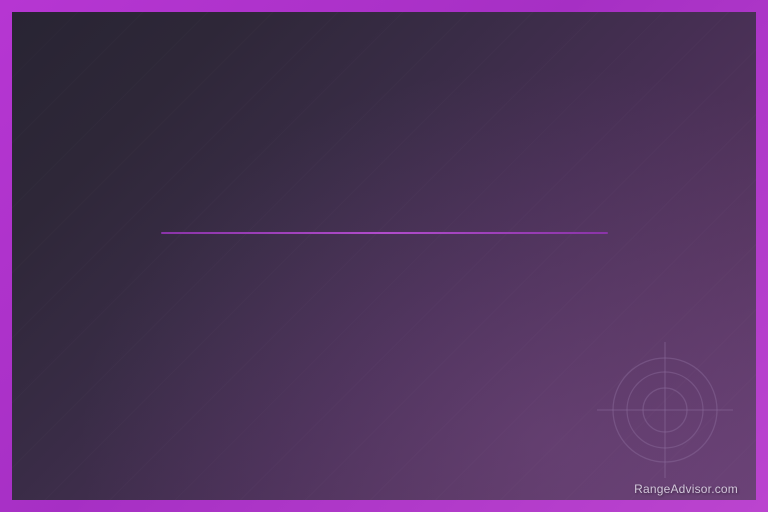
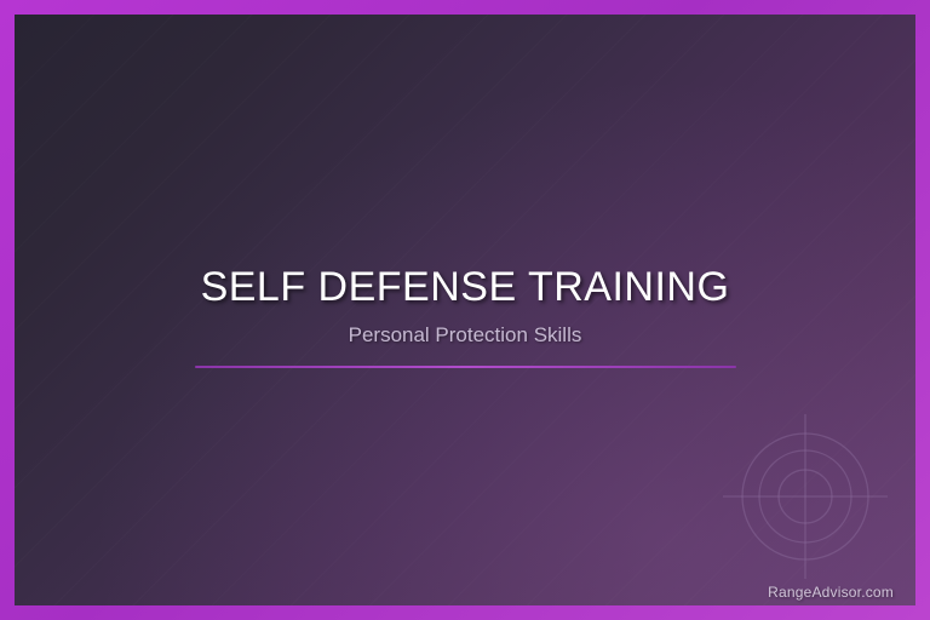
+ SELF DEFENSE TRAINING
+ Personal Protection Skills
  RangeAdvisor.com
